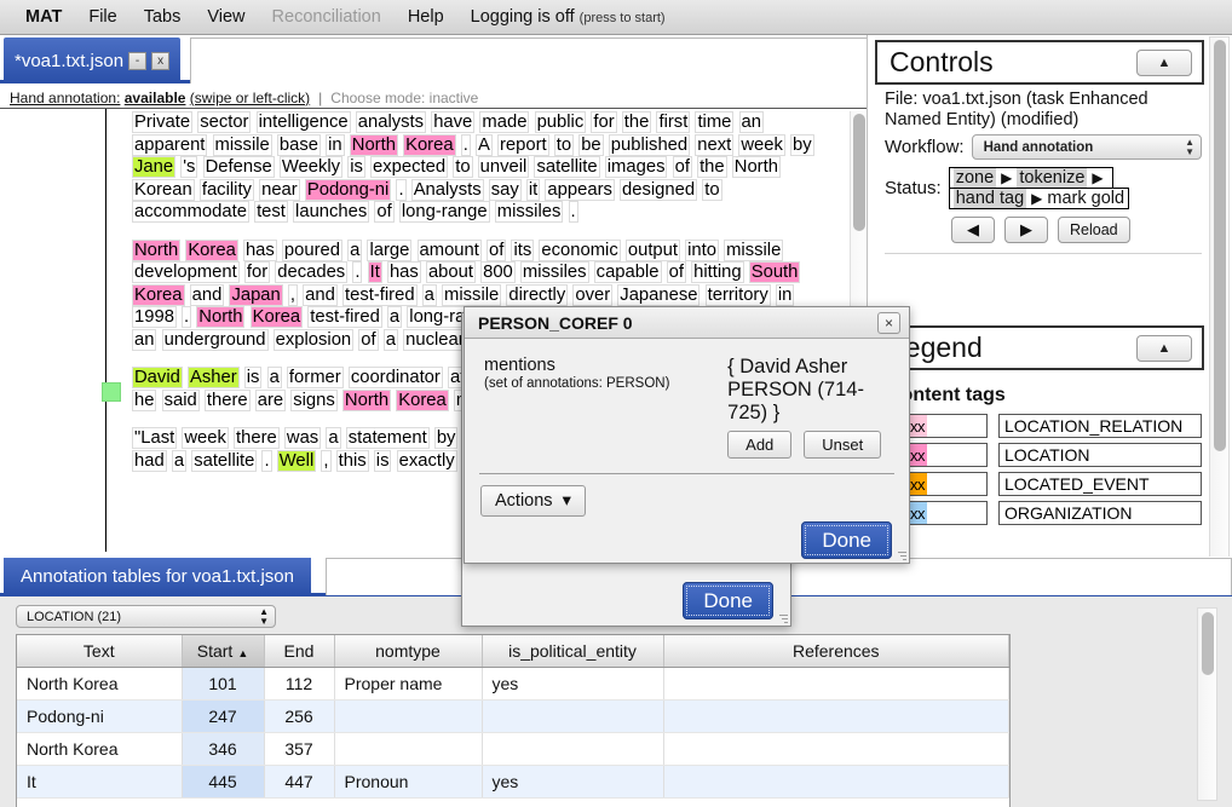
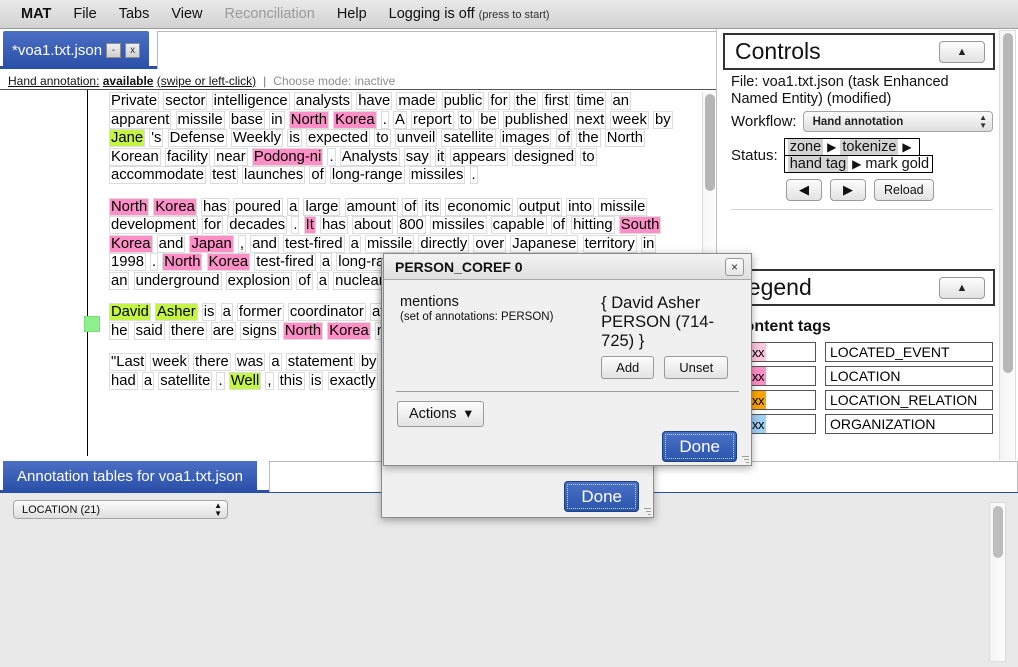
  MAT
  File
  Tabs
  View
  Reconciliation
  Help
  Logging is off (press to start)
  *voa1.txt.json
  -
  x
  Hand annotation:
  available
  (swipe or left-click)
  |
  Choose mode: inactive
  Private sector intelligence analysts have made public for the first time an apparent missile base in North Korea . A report to be published next week by Jane 's Defense Weekly is expected to unveil satellite images of the North Korean facility near Podong-ni . Analysts say it appears designed to accommodate test launches of long-range missiles .
  North Korea has poured a large amount of its economic output into missile development for decades . It has about 800 missiles capable of hitting South Korea and Japan , and test-fired a missile directly over Japanese territory in 1998 . North Korea test-fired a long-r an underground explosion of a nuclea
  Controls
  ▲
  File: voa1.txt.json (task Enhanced Named Entity) (modified)
  Workflow:
  Hand annotation
  ▲
  ▼
  Status:
  zone
  ▶
  tokenize
  ▶
  hand tag
  ▶
  mark gold
  ◀
  ▶
  Reload
  egend
  ▲
  ntent tags
- LOCATION_RELATION
+ LOCATED_EVENT
  LOCATION
- LOCATED_EVENT
+ LOCATION_RELATION
  ORGANIZATION
  Annotation tables for voa1.txt.json
  LOCATION (21)
  ▲
  ▼
- Text	Start ▲	End	nomtype	is_political_entity	References
- North Korea	101	112	Proper name	yes
- Podong-ni	247	256
- North Korea	346	357
- It	445	447	Pronoun	yes
  Done
  PERSON_COREF 0
  ×
  mentions
  (set of annotations: PERSON)
  { David Asher
  PERSON (714-725) }
  Add
  Unset
  Actions
  ▾
  Done
